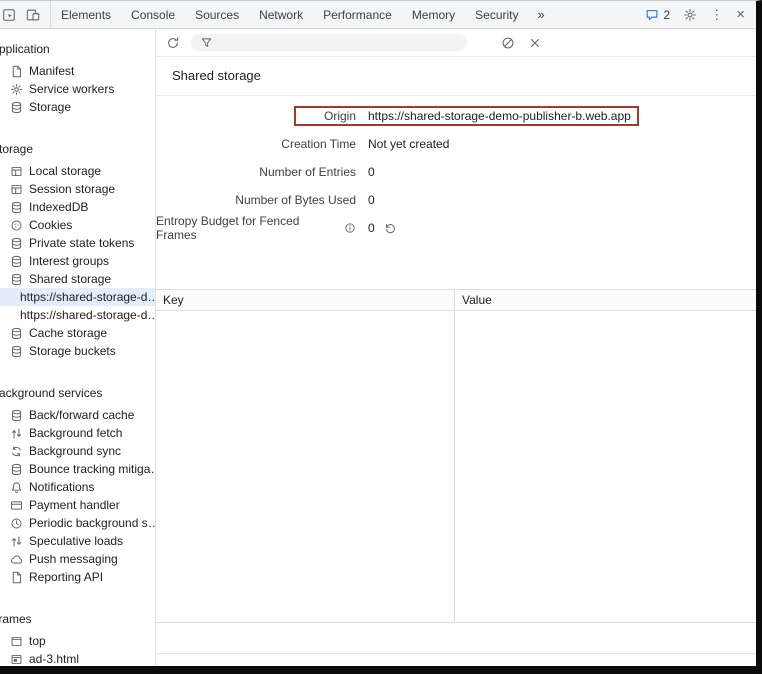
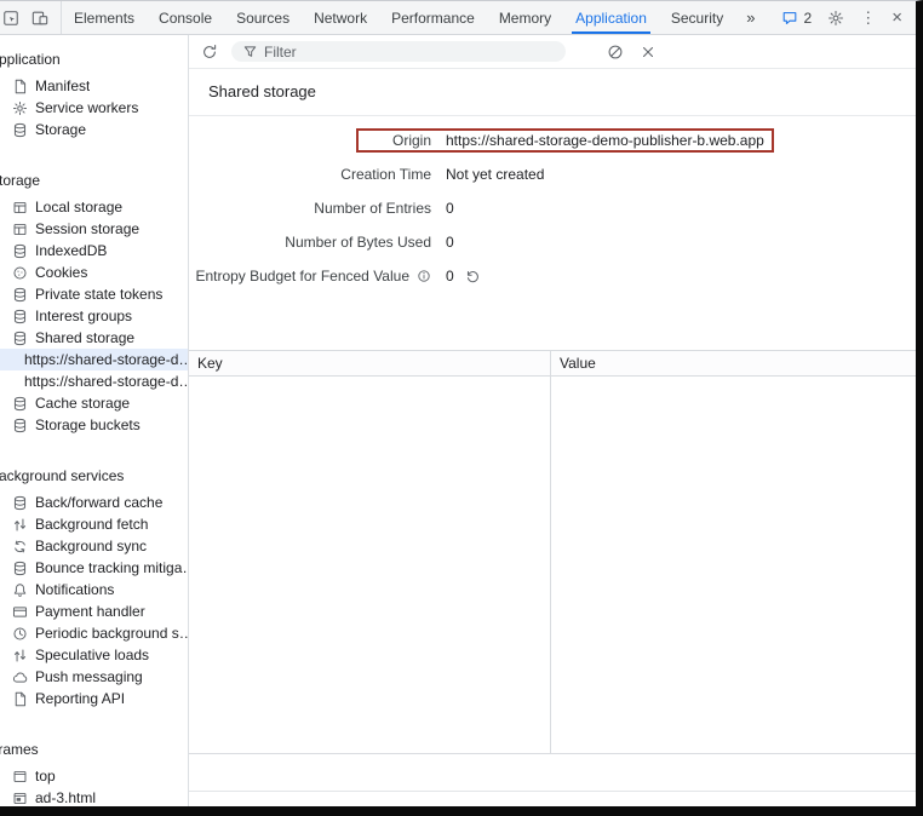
  Elements
  Console
  Sources
  Network
  Performance
  Memory
+ Application
  Security
  »
  2
  ⋮
  ×
  pplication
  Manifest
  Service workers
  Storage
  torage
  Local storage
  Session storage
  IndexedDB
  Cookies
  Private state tokens
  Interest groups
  Shared storage
  https://shared-storage-d…
  https://shared-storage-d…
  Cache storage
  Storage buckets
  ackground services
  Back/forward cache
  Background fetch
  Background sync
  Bounce tracking mitiga
  Notifications
  Payment handler
  Periodic background s…
  Speculative loads
  Push messaging
  Reporting API
  rames
  top
  ad-3.html
+ Filter
  Shared storage
  Origin
  https://shared-storage-demo-publisher-b.web.app
  Creation Time
  Not yet created
  Number of Entries
  0
  Number of Bytes Used
  0
- Entropy Budget for Fenced Frames
+ Entropy Budget for Fenced Value
  0
  Key
  Value
